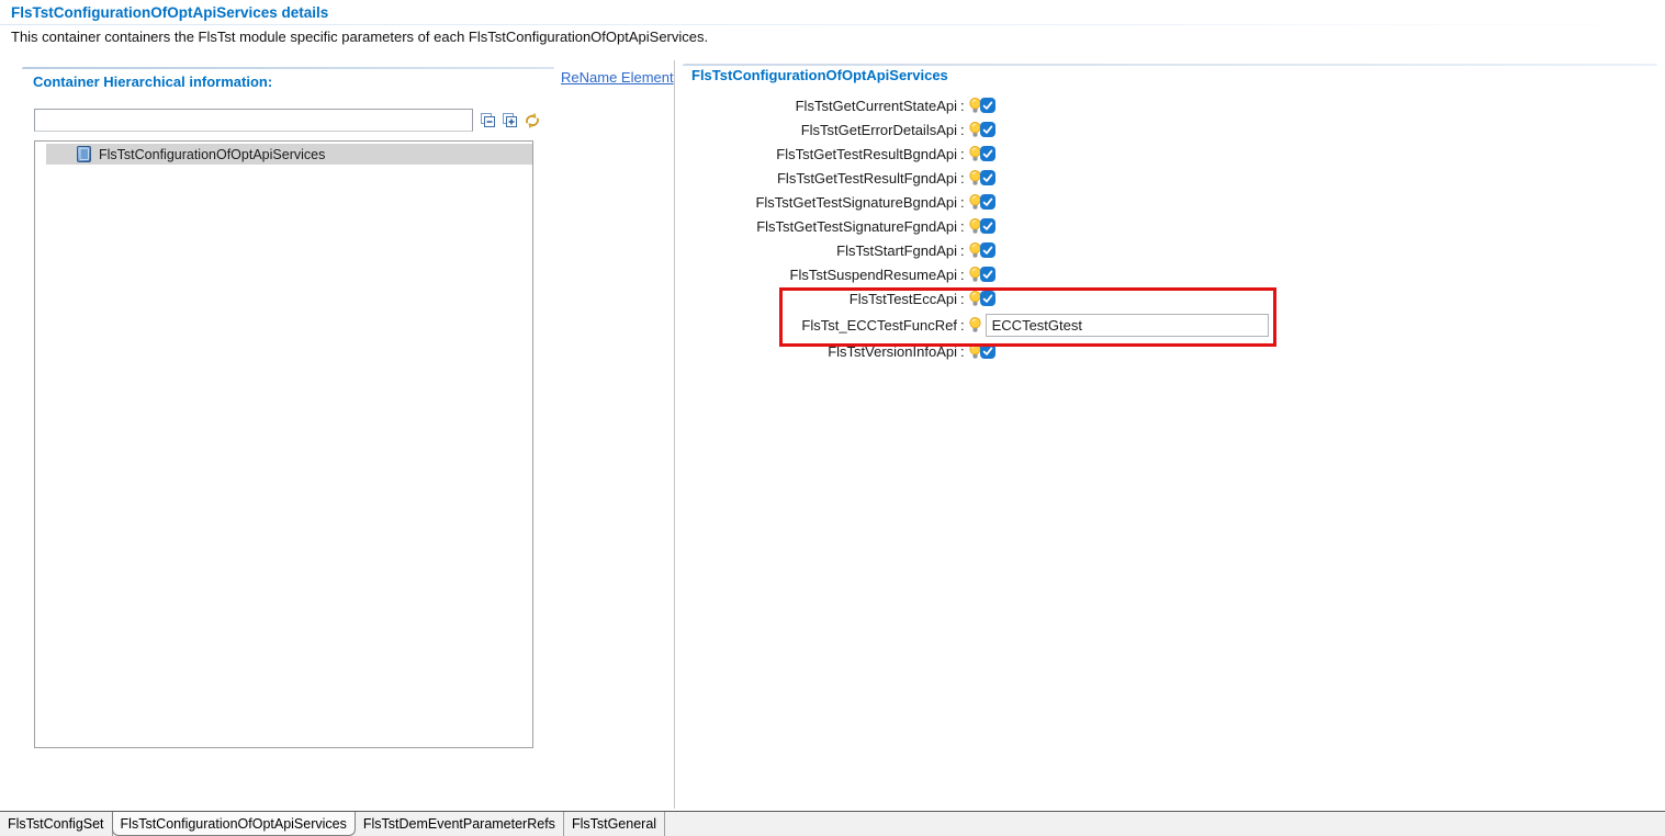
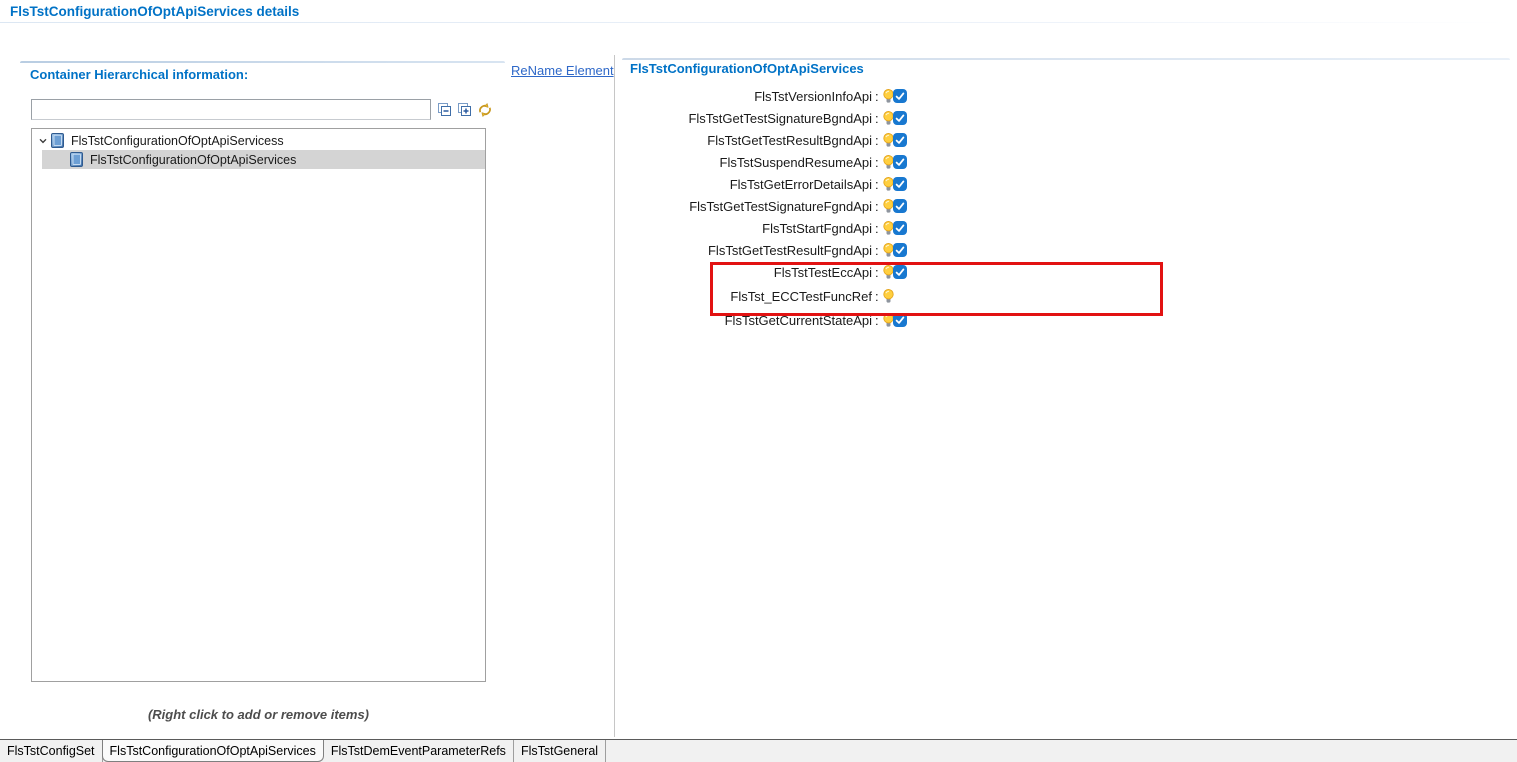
  FlsTstConfigurationOfOptApiServices details
- This container containers the FlsTst module specific parameters of each FlsTstConfigurationOfOptApiServices.
  Container Hierarchical information:
+ FlsTstConfigurationOfOptApiServicess
  FlsTstConfigurationOfOptApiServices
+ (Right click to add or remove items)
  ReName Element
  FlsTstConfigurationOfOptApiServices
- FlsTstGetCurrentStateApi
+ FlsTstVersionInfoApi
  :
- FlsTstGetErrorDetailsApi
+ FlsTstGetTestSignatureBgndApi
  :
  FlsTstGetTestResultBgndApi
  :
- FlsTstGetTestResultFgndApi
+ FlsTstSuspendResumeApi
  :
- FlsTstGetTestSignatureBgndApi
+ FlsTstGetErrorDetailsApi
  :
  FlsTstGetTestSignatureFgndApi
  :
  FlsTstStartFgndApi
  :
- FlsTstSuspendResumeApi
+ FlsTstGetTestResultFgndApi
  :
  FlsTstTestEccApi
  :
  FlsTst_ECCTestFuncRef
  :
- ECCTestGtest
- FlsTstVersionInfoApi
+ FlsTstGetCurrentStateApi
  :
  FlsTstConfigSet
  FlsTstConfigurationOfOptApiServices
  FlsTstDemEventParameterRefs
  FlsTstGeneral
